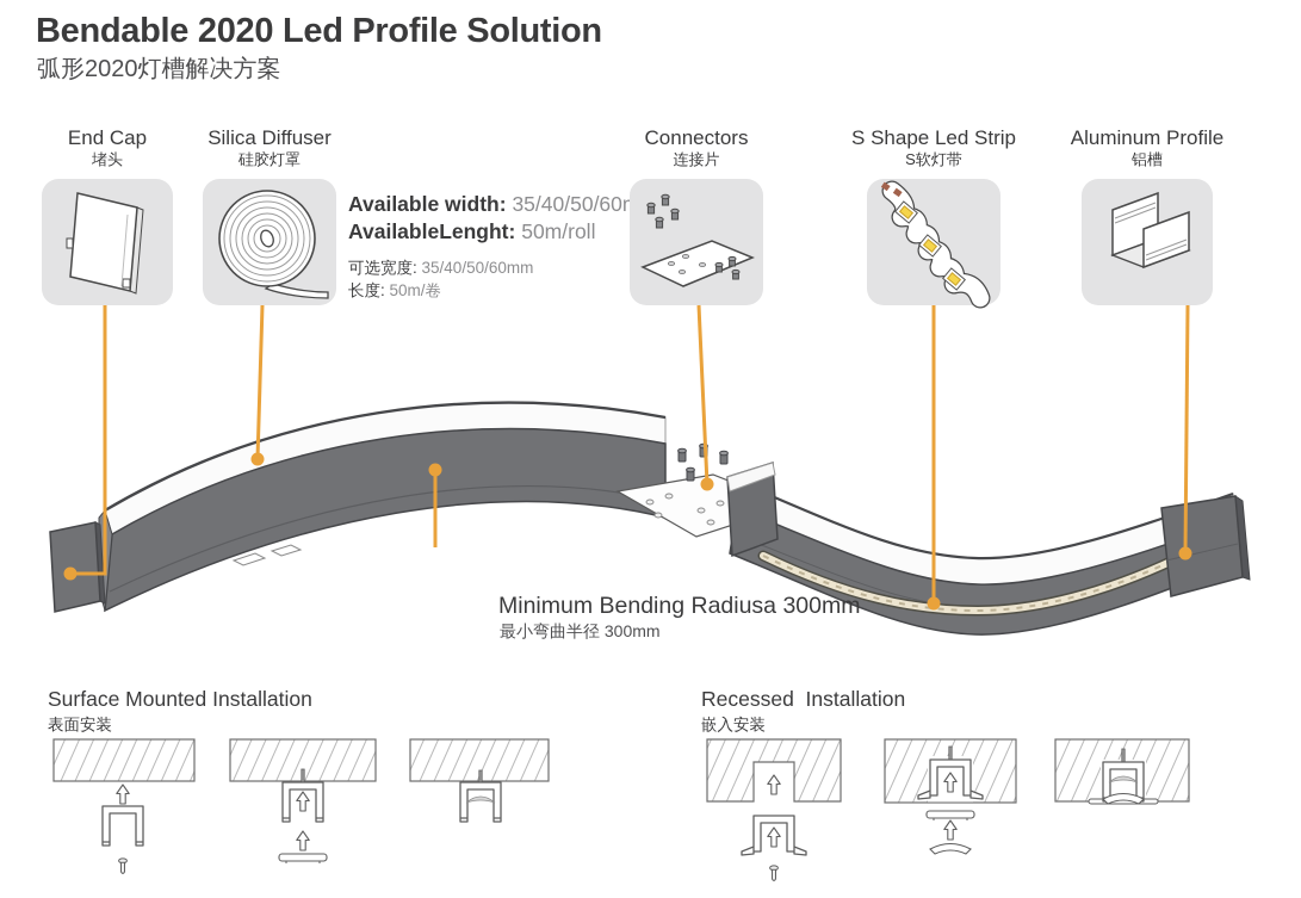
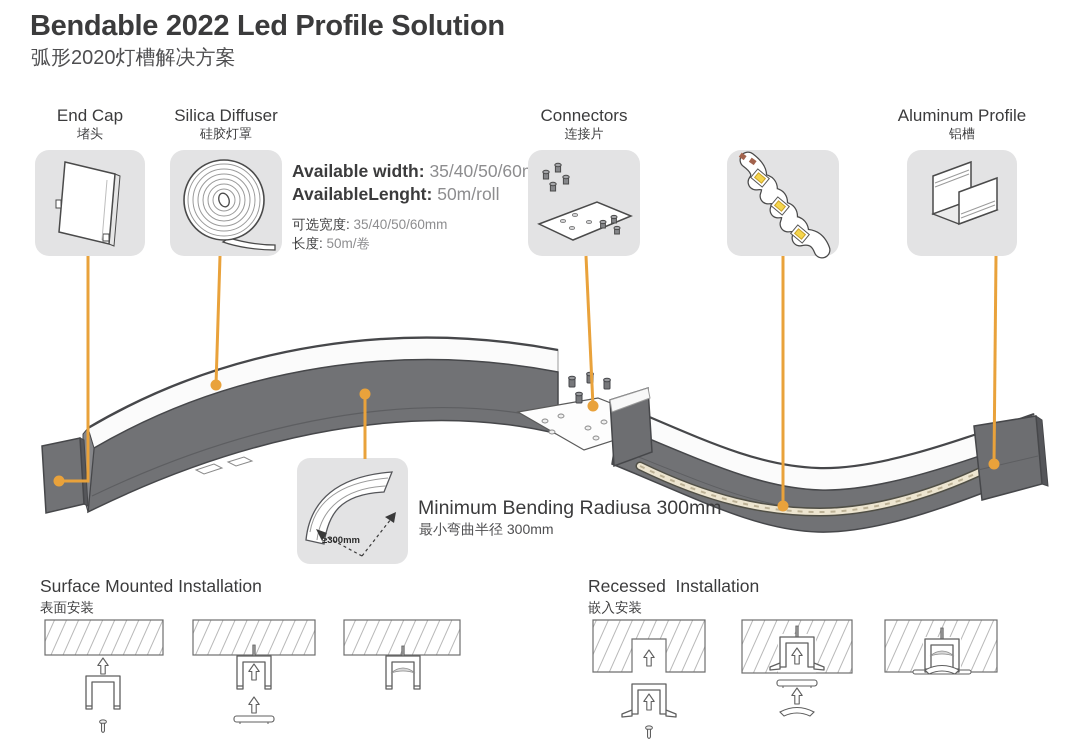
- Bendable 2020 Led Profile Solution
+ Bendable 2022 Led Profile Solution
  弧形2020灯槽解决方案
  End Cap
  堵头
  Silica Diffuser
  硅胶灯罩
  Available width: 35/40/50/60
  AvailableLenght: 50m/roll
  可选宽度: 35/40/50/60mm
  长度: 50m/卷
  Connectors
  连接片
- S Shape Led Strip
- S软灯带
  Aluminum Profile
  铝槽
+ ≥300mm
  Minimum Bending Radiusa 300mm
  最小弯曲半径 300mm
  Surface Mounted Installation
  表面安装
  Recessed Installation
  嵌入安装
